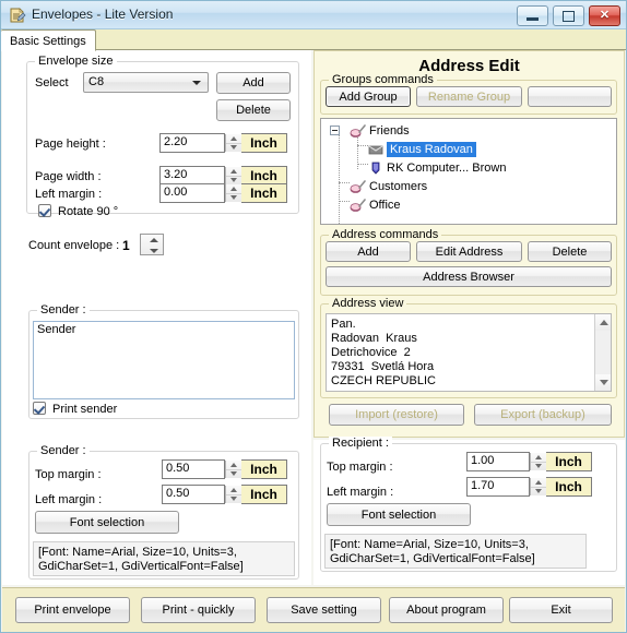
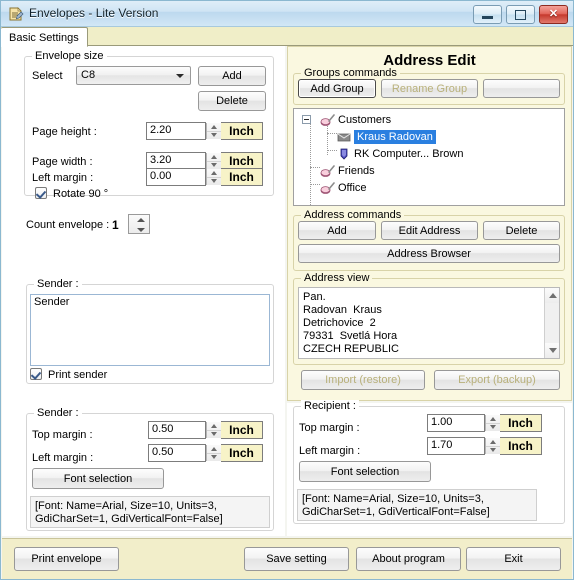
  Envelopes - Lite Version
  ✕
  Basic Settings
  Envelope size
  Select
  C8
  Add
  Delete
  Page height :
  2.20
  Inch
  Page width :
  3.20
  Inch
  Left margin :
  0.00
  Inch
  Rotate 90 °
  Count envelope :
  1
  Sender :
  Sender
  Print sender
  Sender :
  Top margin :
  0.50
  Inch
  Left margin :
  0.50
  Inch
  Font selection
  [Font: Name=Arial, Size=10, Units=3,
  GdiCharSet=1, GdiVerticalFont=False]
  Address Edit
  Groups commands
  Add Group
  Rename Group
- Friends
+ Customers
  Kraus Radovan
  RK Computer... Brown
- Customers
+ Friends
  Office
  Address commands
  Add
  Edit Address
  Delete
  Address Browser
  Address view
  Pan.
  Radovan Kraus
  Detrichovice 2
  79331 Svetlá Hora
  CZECH REPUBLIC
  Import (restore)
  Export (backup)
  Recipient :
  Top margin :
  1.00
  Inch
  Left margin :
  1.70
  Inch
  Font selection
  [Font: Name=Arial, Size=10, Units=3,
  GdiCharSet=1, GdiVerticalFont=False]
  Print envelope
- Print - quickly
  Save setting
  About program
  Exit
